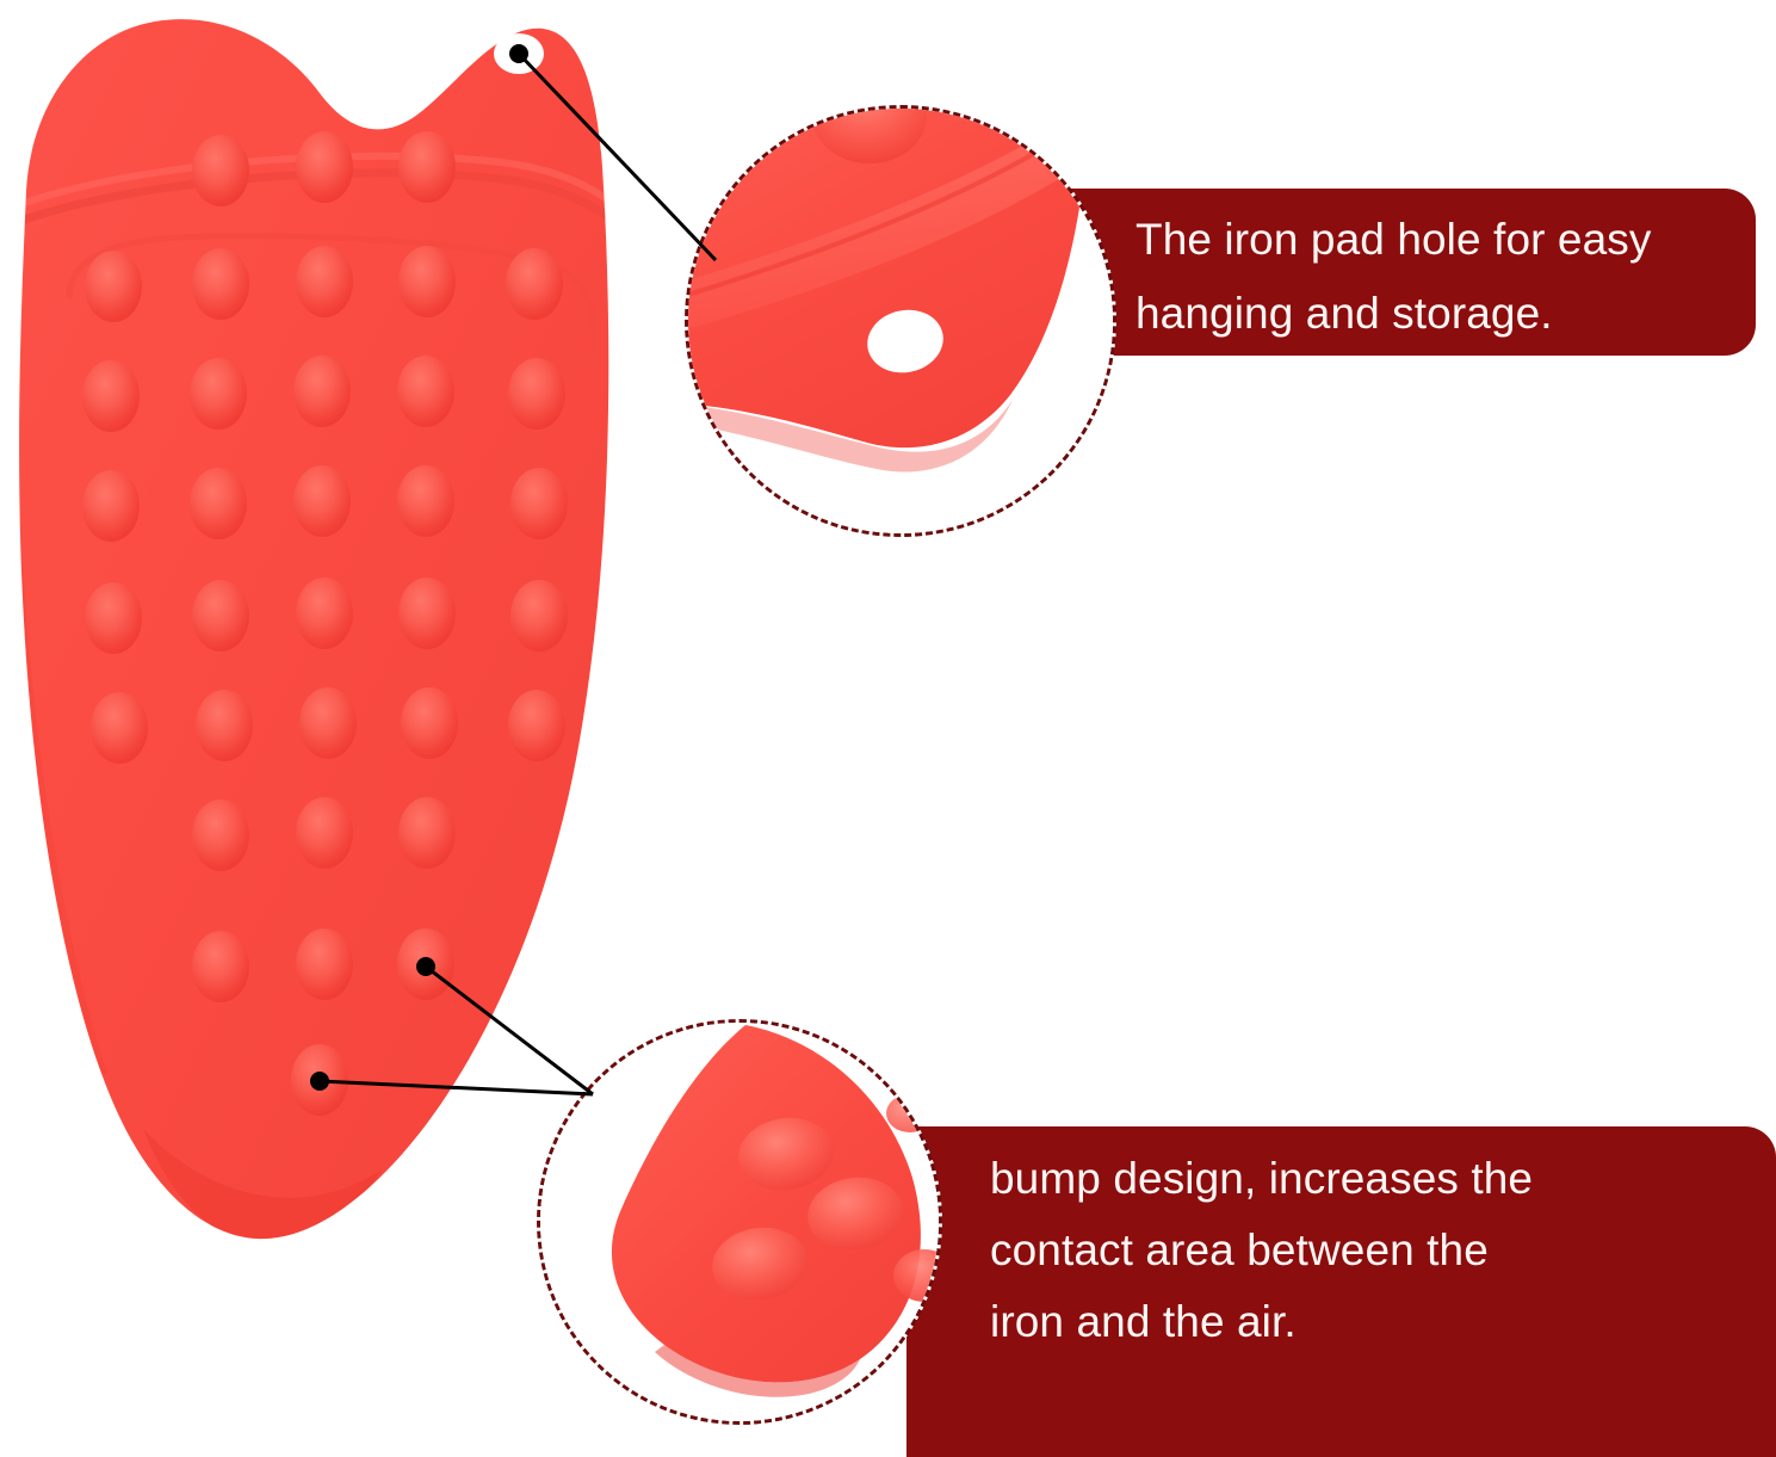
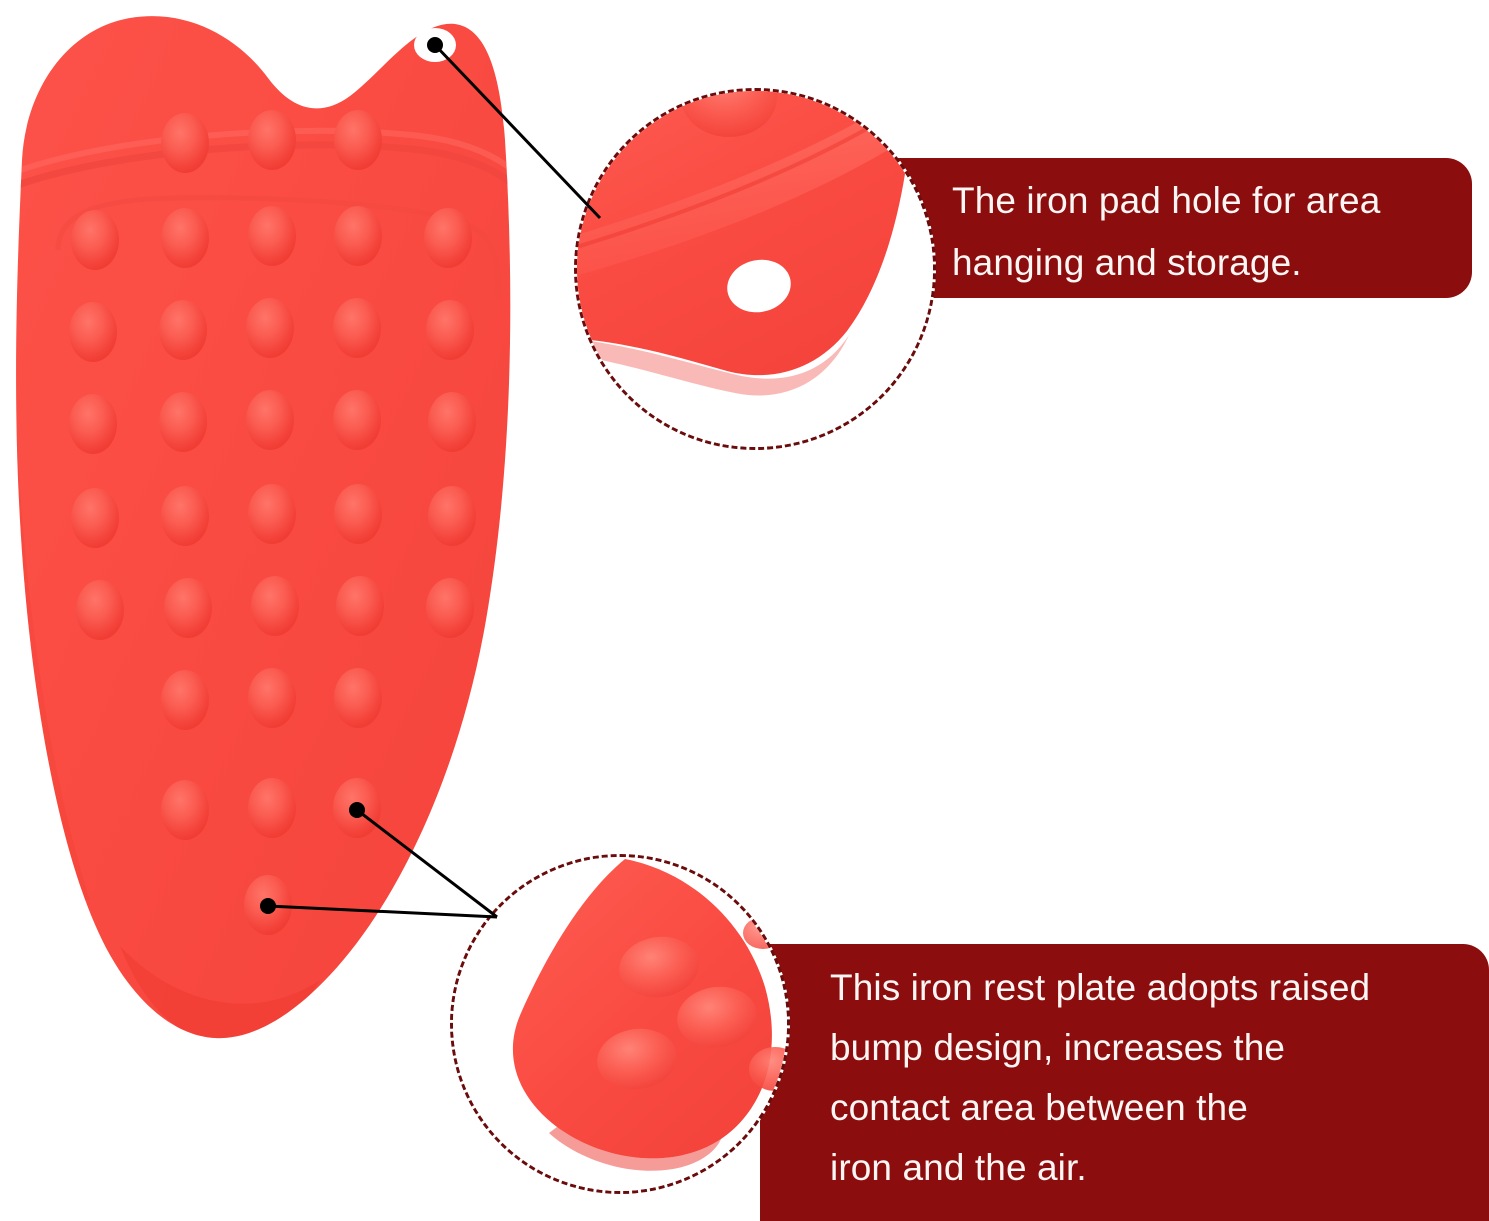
- The iron pad hole for easy
+ The iron pad hole for area
  hanging and storage.
+ This iron rest plate adopts raised
  bump design, increases the
  contact area between the
  iron and the air.
